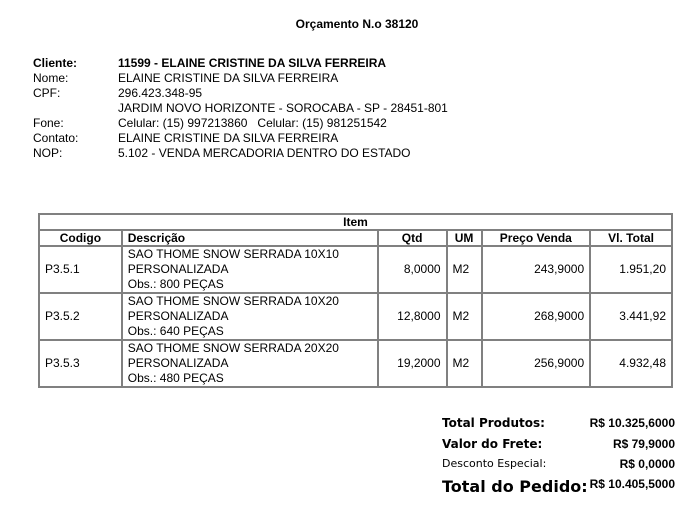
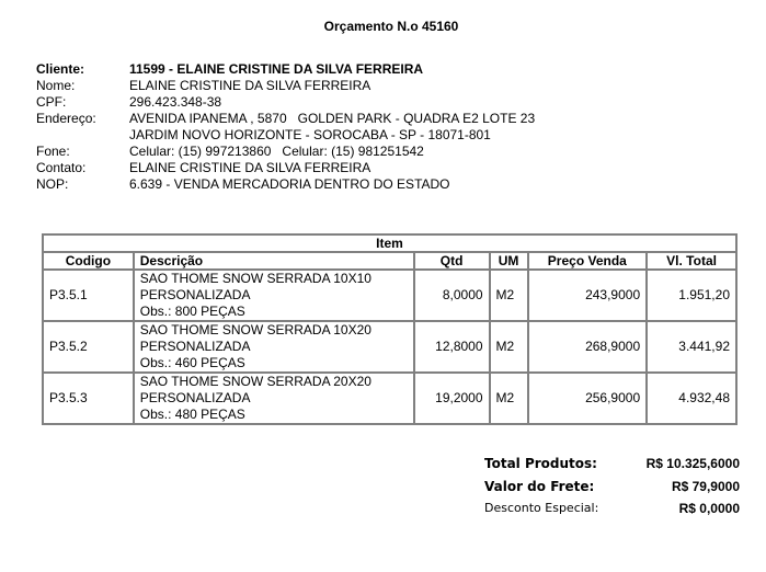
- Orçamento N.o 38120
+ Orçamento N.o 45160
  Cliente:	11599 - ELAINE CRISTINE DA SILVA FERREIRA
  Nome:	ELAINE CRISTINE DA SILVA FERREIRA
- CPF:	296.423.348-95
+ CPF:	296.423.348-38
+ Endereço:	AVENIDA IPANEMA , 5870 GOLDEN PARK - QUADRA E2 LOTE 23
- 	JARDIM NOVO HORIZONTE - SOROCABA - SP - 28451-801
+ 	JARDIM NOVO HORIZONTE - SOROCABA - SP - 18071-801
  Fone:	Celular: (15) 997213860 Celular: (15) 981251542
  Contato:	ELAINE CRISTINE DA SILVA FERREIRA
- NOP:	5.102 - VENDA MERCADORIA DENTRO DO ESTADO
+ NOP:	6.639 - VENDA MERCADORIA DENTRO DO ESTADO
  Item
  Codigo	Descrição	Qtd	UM	Preço Venda	Vl. Total
  P3.5.1	SAO THOME SNOW SERRADA 10X10 PERSONALIZADA Obs.: 800 PEÇAS	8,0000	M2	243,9000	1.951,20
- P3.5.2	SAO THOME SNOW SERRADA 10X20 PERSONALIZADA Obs.: 640 PEÇAS	12,8000	M2	268,9000	3.441,92
+ P3.5.2	SAO THOME SNOW SERRADA 10X20 PERSONALIZADA Obs.: 460 PEÇAS	12,8000	M2	268,9000	3.441,92
  P3.5.3	SAO THOME SNOW SERRADA 20X20 PERSONALIZADA Obs.: 480 PEÇAS	19,2000	M2	256,9000	4.932,48
  Total Produtos:	R$ 10.325,6000
  Valor do Frete:	R$ 79,9000
  Desconto Especial:	R$ 0,0000
- Total do Pedido:	R$ 10.405,5000
